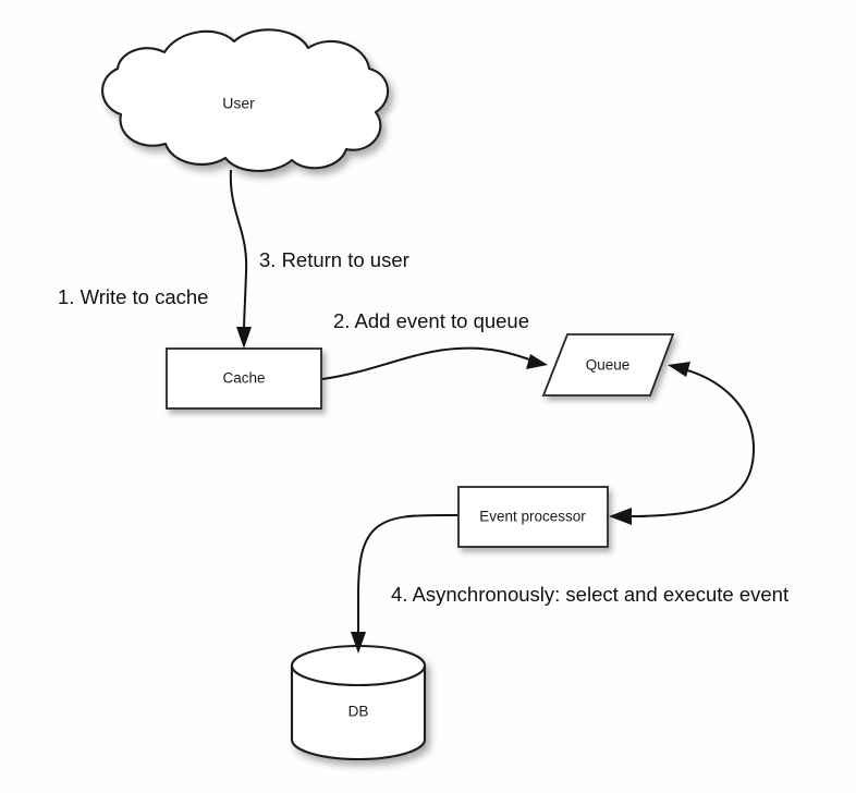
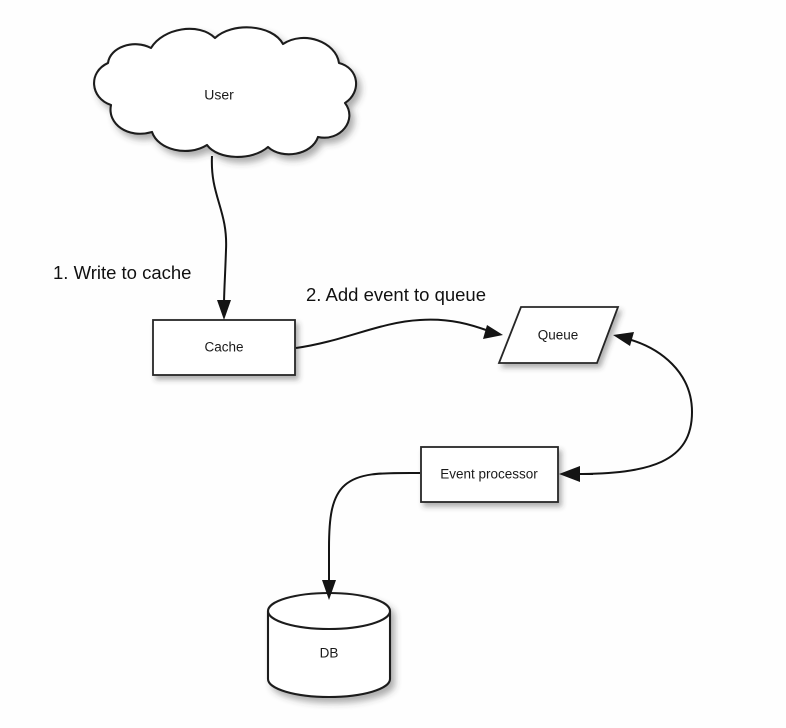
  User
  Cache
  Queue
  Event processor
  DB
  1. Write to cache
  2. Add event to queue
- 3. Return to user
- 4. Asynchronously: select and execute event
